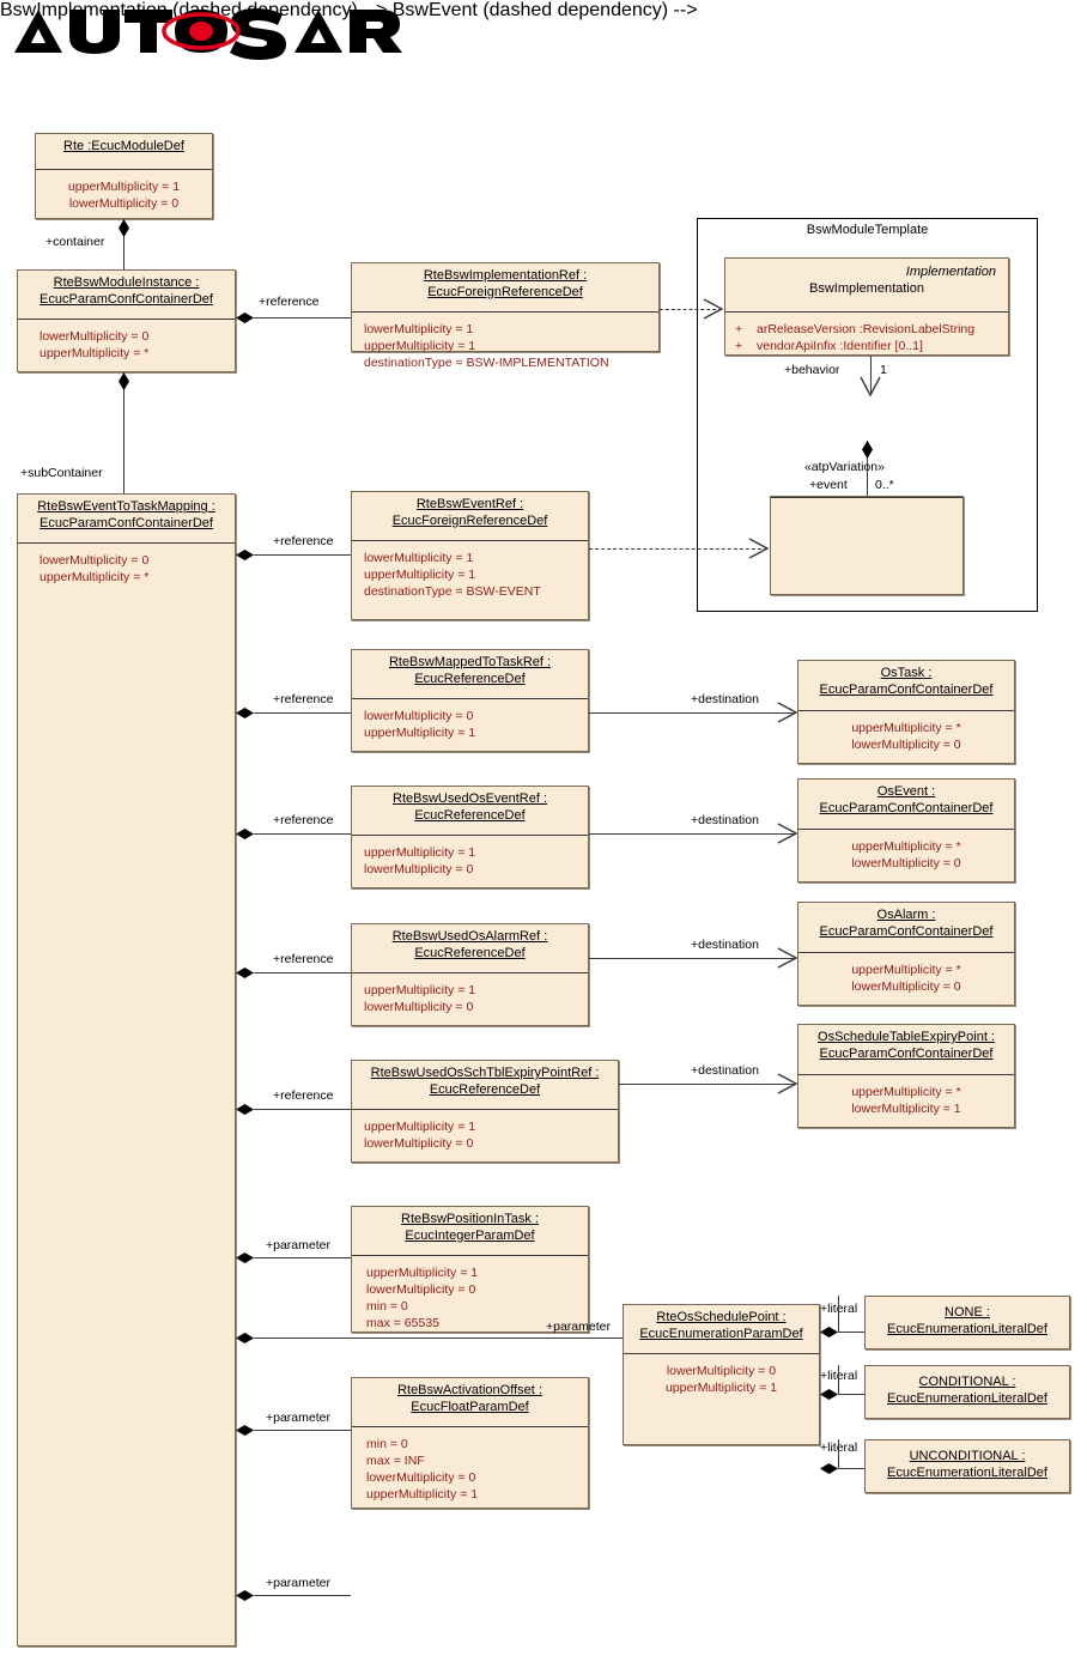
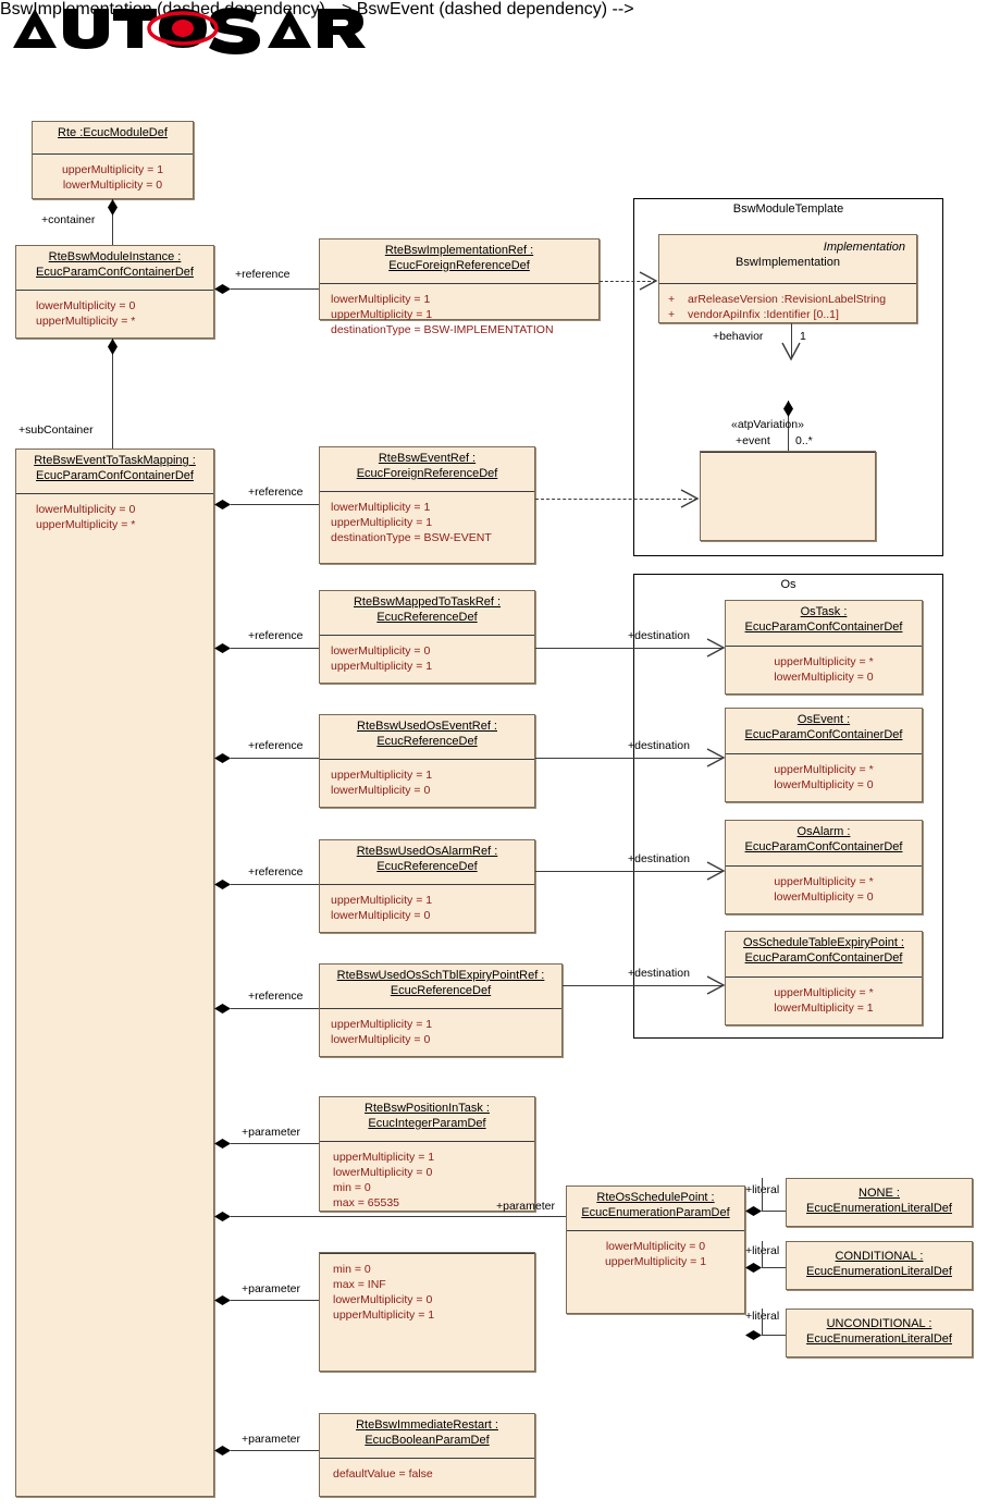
  BswModuleTemplate
+ Os
  Rte :EcucModuleDef
  upperMultiplicity = 1
  lowerMultiplicity = 0
  RteBswModuleInstance :
  EcucParamConfContainerDef
  lowerMultiplicity = 0
  upperMultiplicity = *
  RteBswEventToTaskMapping :
  EcucParamConfContainerDef
  lowerMultiplicity = 0
  upperMultiplicity = *
  RteBswImplementationRef :
  EcucForeignReferenceDef
  lowerMultiplicity = 1
  upperMultiplicity = 1
  destinationType = BSW-IMPLEMENTATION
  RteBswEventRef :
  EcucForeignReferenceDef
  lowerMultiplicity = 1
  upperMultiplicity = 1
  destinationType = BSW-EVENT
  RteBswMappedToTaskRef :
  EcucReferenceDef
  lowerMultiplicity = 0
  upperMultiplicity = 1
  RteBswUsedOsEventRef :
  EcucReferenceDef
  upperMultiplicity = 1
  lowerMultiplicity = 0
  RteBswUsedOsAlarmRef :
  EcucReferenceDef
  upperMultiplicity = 1
  lowerMultiplicity = 0
  RteBswUsedOsSchTblExpiryPointRef :
  EcucReferenceDef
  upperMultiplicity = 1
  lowerMultiplicity = 0
  RteBswPositionInTask :
  EcucIntegerParamDef
  upperMultiplicity = 1
  lowerMultiplicity = 0
  min = 0
  max = 65535
- RteBswActivationOffset :
- EcucFloatParamDef
  min = 0
  max = INF
  lowerMultiplicity = 0
  upperMultiplicity = 1
+ RteBswImmediateRestart :
+ EcucBooleanParamDef
+ defaultValue = false
  RteOsSchedulePoint :
  EcucEnumerationParamDef
  lowerMultiplicity = 0
  upperMultiplicity = 1
  NONE :
  EcucEnumerationLiteralDef
  CONDITIONAL :
  EcucEnumerationLiteralDef
  UNCONDITIONAL :
  EcucEnumerationLiteralDef
  Implementation
  BswImplementation
  + arReleaseVersion :RevisionLabelString
  + vendorApiInfix :Identifier [0..1]
  OsTask :
  EcucParamConfContainerDef
  upperMultiplicity = *
  lowerMultiplicity = 0
  OsEvent :
  EcucParamConfContainerDef
  upperMultiplicity = *
  lowerMultiplicity = 0
  OsAlarm :
  EcucParamConfContainerDef
  upperMultiplicity = *
  lowerMultiplicity = 0
  OsScheduleTableExpiryPoint :
  EcucParamConfContainerDef
  upperMultiplicity = *
  lowerMultiplicity = 1
  +container
  +subContainer
  +reference
  BswImplementation (dashed dependency) -->
  +reference
  BswEvent (dashed dependency) -->
  +reference
  +destination
  +reference
  +destination
  +reference
  +destination
  +reference
  +destination
  +parameter
  +parameter
  +parameter
  +parameter
  +literal
  +literal
  +literal
  +behavior
  1
  «atpVariation»
  +event
  0..*
